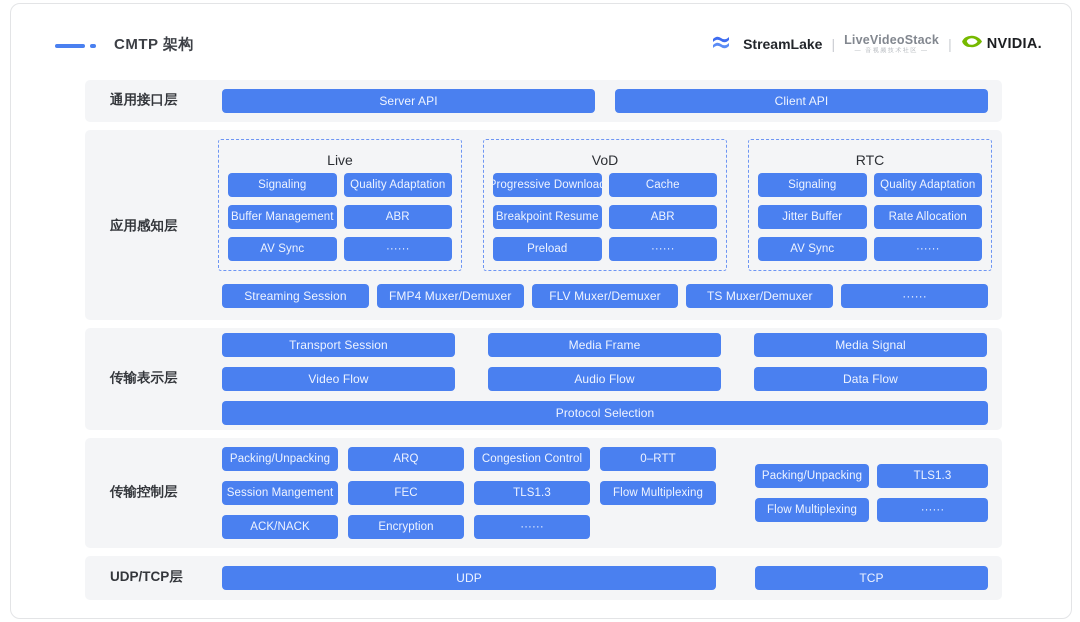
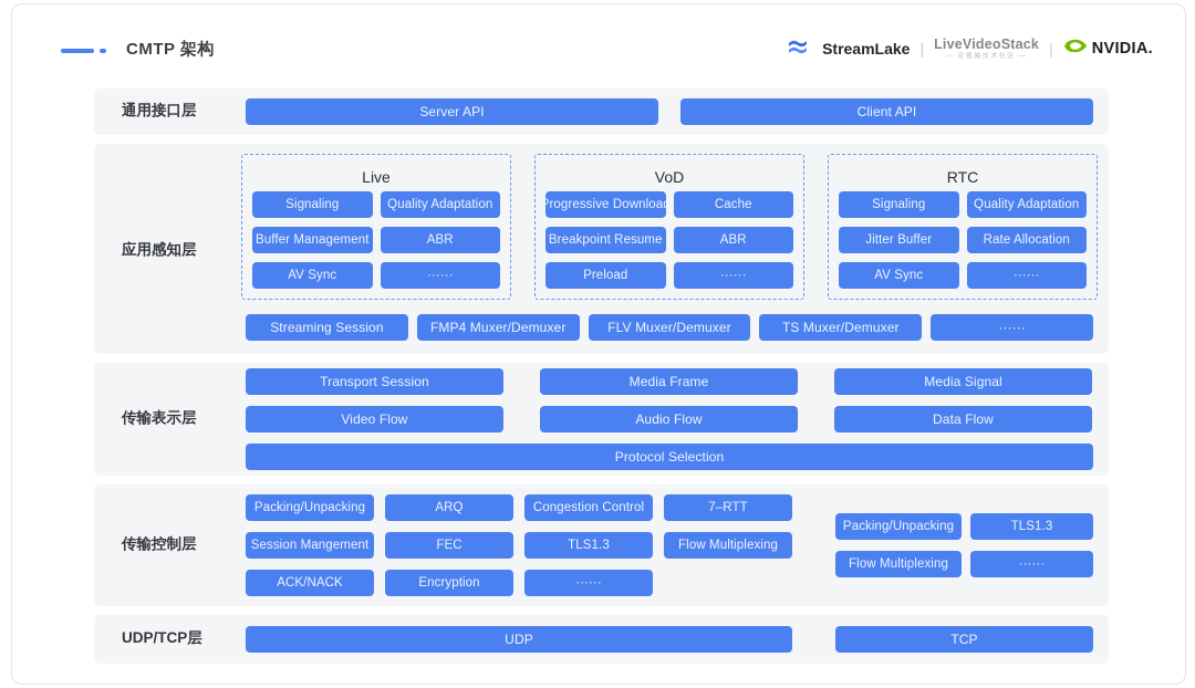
  CMTP 架构
  StreamLake
  |
  LiveVideoStack
  |
  NVIDIA.
  通用接口层
  Server API
  Client API
  应用感知层
  Live
  Signaling
  Quality Adaptation
  Buffer Management
  ABR
  AV Sync
  ······
  VoD
  Progressive Downloa
  Cache
  Breakpoint Resume
  ABR
  Preload
  ······
  RTC
  Signaling
  Quality Adaptation
  Jitter Buffer
  Rate Allocation
  AV Sync
  ······
  Streaming Session
  FMP4 Muxer/Demuxer
  FLV Muxer/Demuxer
  TS Muxer/Demuxer
  ······
  传输表示层
  Transport Session
  Media Frame
  Media Signal
  Video Flow
  Audio Flow
  Data Flow
  Protocol Selection
  传输控制层
  Packing/Unpacking
  ARQ
  Congestion Control
- 0–RTT
+ 7–RTT
  Session Mangement
  FEC
  TLS1.3
  Flow Multiplexing
  ACK/NACK
  Encryption
  ······
  Packing/Unpacking
  TLS1.3
  Flow Multiplexing
  ······
  UDP/TCP层
  UDP
  TCP
